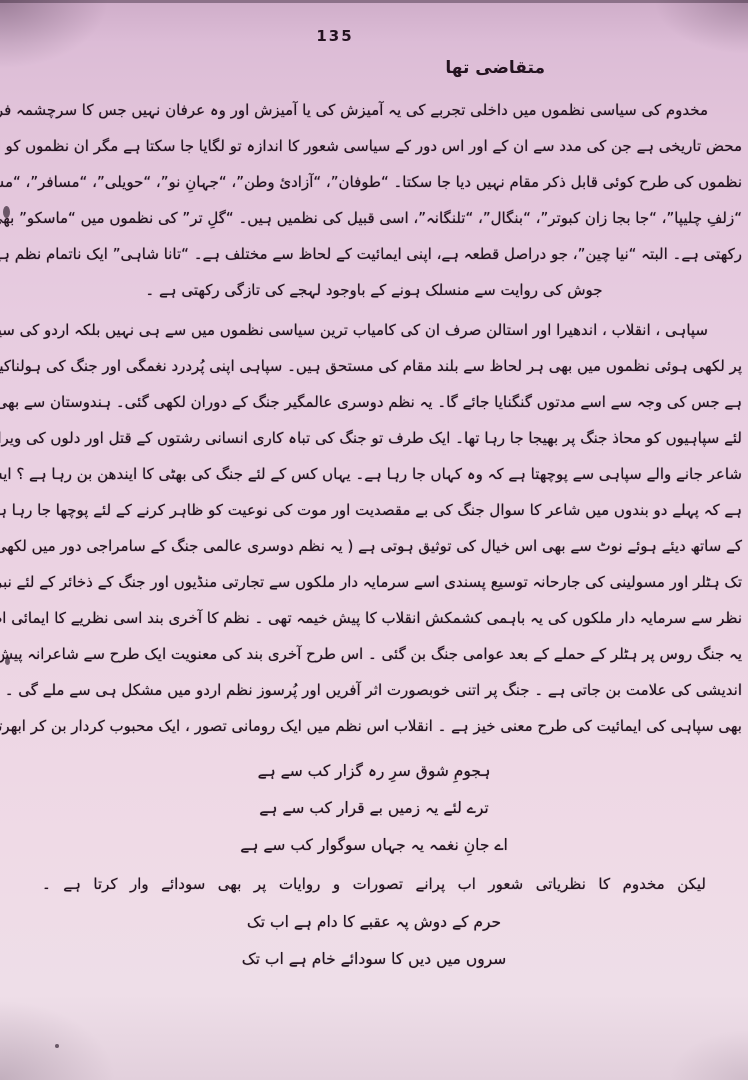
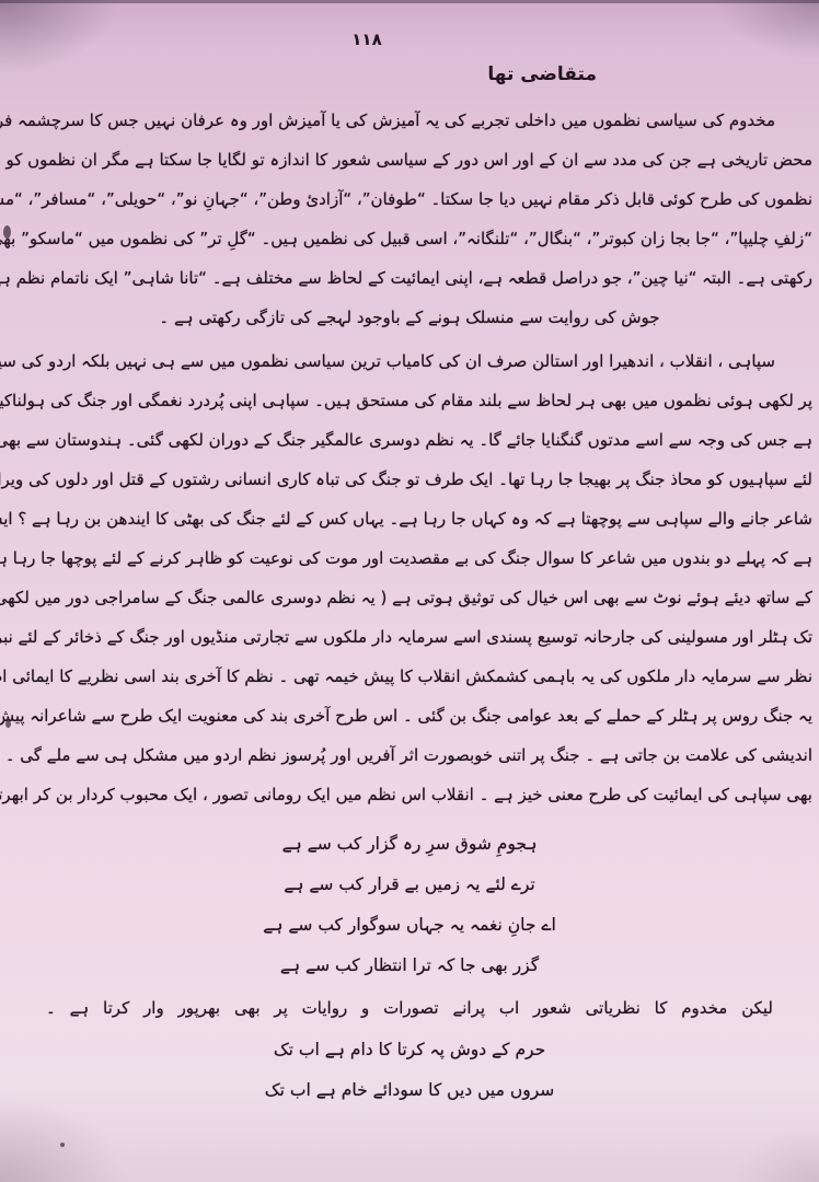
- 135
+ ۱۱۸
  متقاضی تھا
  مخدوم کی سیاسی نظموں میں داخلی تجربے کی یہ آمیزش کی یا آمیزش اور وہ عرفان نہیں جس کا سرچشمہ ف
  محض تاریخی ہے جن کی مدد سے ان کے اور اس دور کے سیاسی شعور کا اندازہ تو لگایا جا سکتا ہے مگر ان نظموں کو
  نظموں کی طرح کوئی قابل ذکر مقام نہیں دیا جا سکتا۔ “طوفان”، “آزادیٔ وطن”، “جہانِ نو”، “حویلی”، “مسافر”، “م
  “زلفِ چلیپا”، “جا بجا زان کبوتر”، “بنگال”، “تلنگانہ”، اسی قبیل کی نظمیں ہیں۔ “گلِ تر” کی نظموں میں “ماسکو” بھ
  رکھتی ہے۔ البتہ “نیا چین”، جو دراصل قطعہ ہے، اپنی ایمائیت کے لحاظ سے مختلف ہے۔ “تانا شاہی” ایک ناتمام نظم ہ
  جوش کی روایت سے منسلک ہونے کے باوجود لہجے کی تازگی رکھتی ہے ۔
  سپاہی ، انقلاب ، اندھیرا اور استالن صرف ان کی کامیاب ترین سیاسی نظموں میں سے ہی نہیں بلکہ اردو کی سی
  پر لکھی ہوئی نظموں میں بھی ہر لحاظ سے بلند مقام کی مستحق ہیں۔ سپاہی اپنی پُردرد نغمگی اور جنگ کی ہولناکی
  ہے جس کی وجہ سے اسے مدتوں گنگنایا جائے گا۔ یہ نظم دوسری عالمگیر جنگ کے دوران لکھی گئی۔ ہندوستان سے بھی
  لئے سپاہیوں کو محاذ جنگ پر بھیجا جا رہا تھا۔ ایک طرف تو جنگ کی تباہ کاری انسانی رشتوں کے قتل اور دلوں کی ویر
  شاعر جانے والے سپاہی سے پوچھتا ہے کہ وہ کہاں جا رہا ہے۔ یہاں کس کے لئے جنگ کی بھٹی کا ایندھن بن رہا ہے ؟ ای
  ہے کہ پہلے دو بندوں میں شاعر کا سوال جنگ کی بے مقصدیت اور موت کی نوعیت کو ظاہر کرنے کے لئے پوچھا جا رہا ہ
  کے ساتھ دیئے ہوئے نوٹ سے بھی اس خیال کی توثیق ہوتی ہے ( یہ نظم دوسری عالمی جنگ کے سامراجی دور میں لکھی
  تک ہٹلر اور مسولینی کی جارحانہ توسیع پسندی اسے سرمایہ دار ملکوں سے تجارتی منڈیوں اور جنگ کے ذخائر کے لئے نب
  نظر سے سرمایہ دار ملکوں کی یہ باہمی کشمکش انقلاب کا پیش خیمہ تھی ۔ نظم کا آخری بند اسی نظریے کا ایمائی ا
  یہ جنگ روس پر ہٹلر کے حملے کے بعد عوامی جنگ بن گئی ۔ اس طرح آخری بند کی معنویت ایک طرح سے شاعرانہ پیش
  اندیشی کی علامت بن جاتی ہے ۔ جنگ پر اتنی خوبصورت اثر آفریں اور پُرسوز نظم اردو میں مشکل ہی سے ملے گی ۔
  بھی سپاہی کی ایمائیت کی طرح معنی خیز ہے ۔ انقلاب اس نظم میں ایک رومانی تصور ، ایک محبوب کردار بن کر ابھرت
  ہجومِ شوق سرِ رہ گزار کب سے ہے
  ترے لئے یہ زمیں بے قرار کب سے ہے
  اے جانِ نغمہ یہ جہاں سوگوار کب سے ہے
+ گزر بھی جا کہ ترا انتظار کب سے ہے
- لیکن مخدوم کا نظریاتی شعور اب پرانے تصورات و روایات پر بھی سودائے وار کرتا ہے ۔
+ لیکن مخدوم کا نظریاتی شعور اب پرانے تصورات و روایات پر بھی بھرپور وار کرتا ہے ۔
- حرم کے دوش پہ عقبے کا دام ہے اب تک
+ حرم کے دوش پہ کرتا کا دام ہے اب تک
  سروں میں دیں کا سودائے خام ہے اب تک
